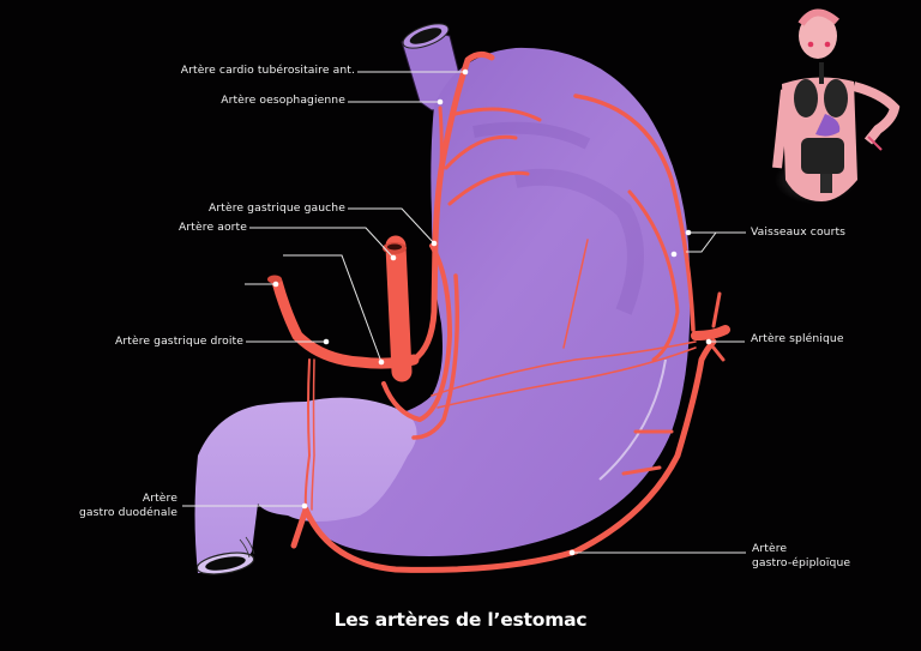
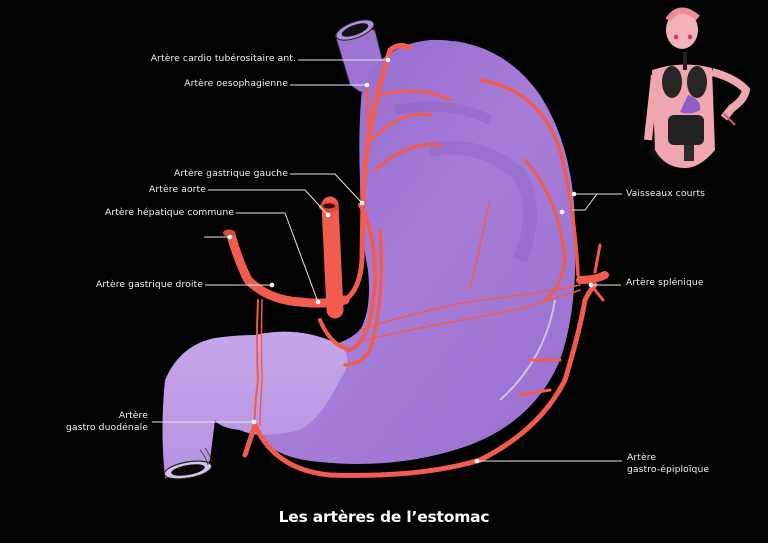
  Artère cardio tubérositaire ant.
  Artère oesophagienne
  Artère gastrique gauche
  Artère aorte
+ Artère hépatique commune
  Artère gastrique droite
  Artère
  gastro duodénale
  Vaisseaux courts
  Artère splénique
  Artère
  gastro-épiploïque
  Les artères de l’estomac
